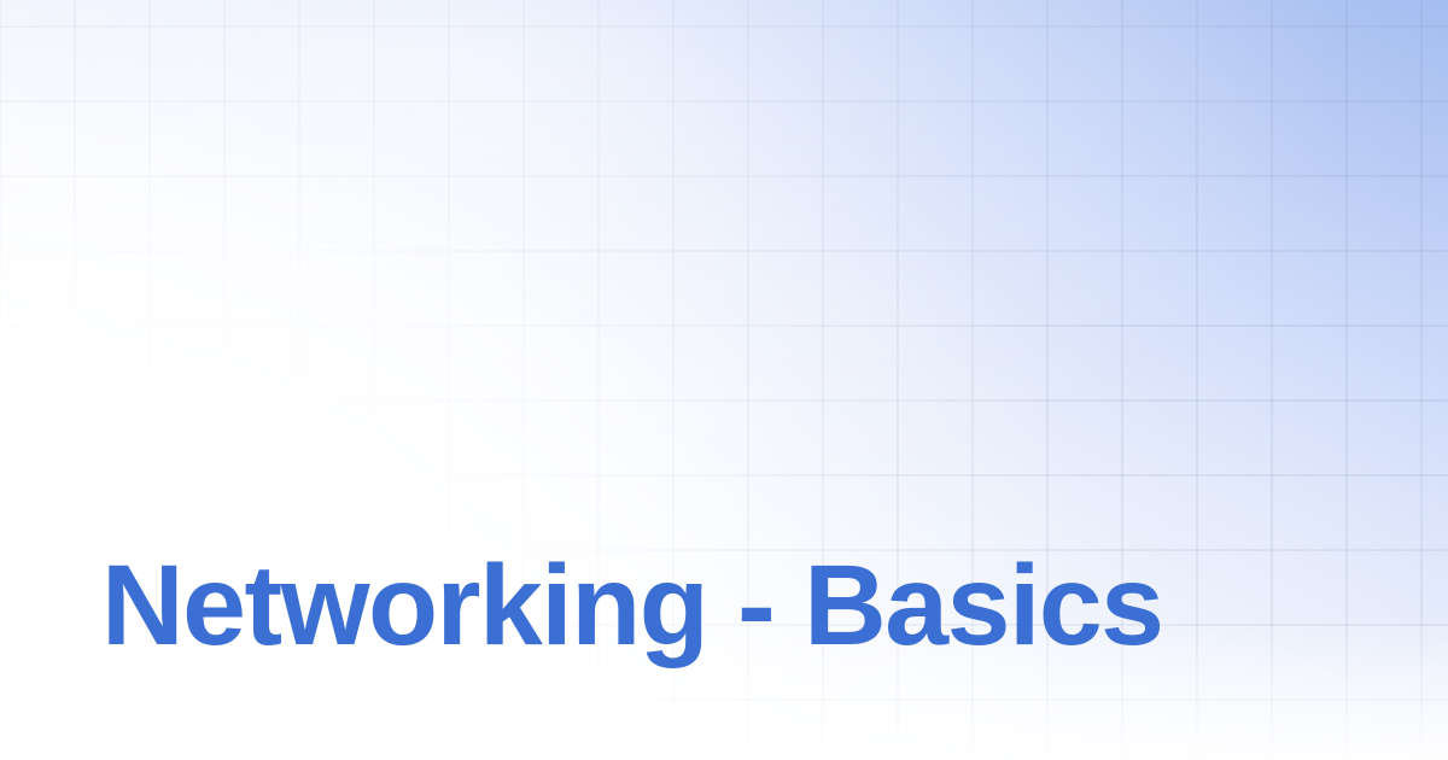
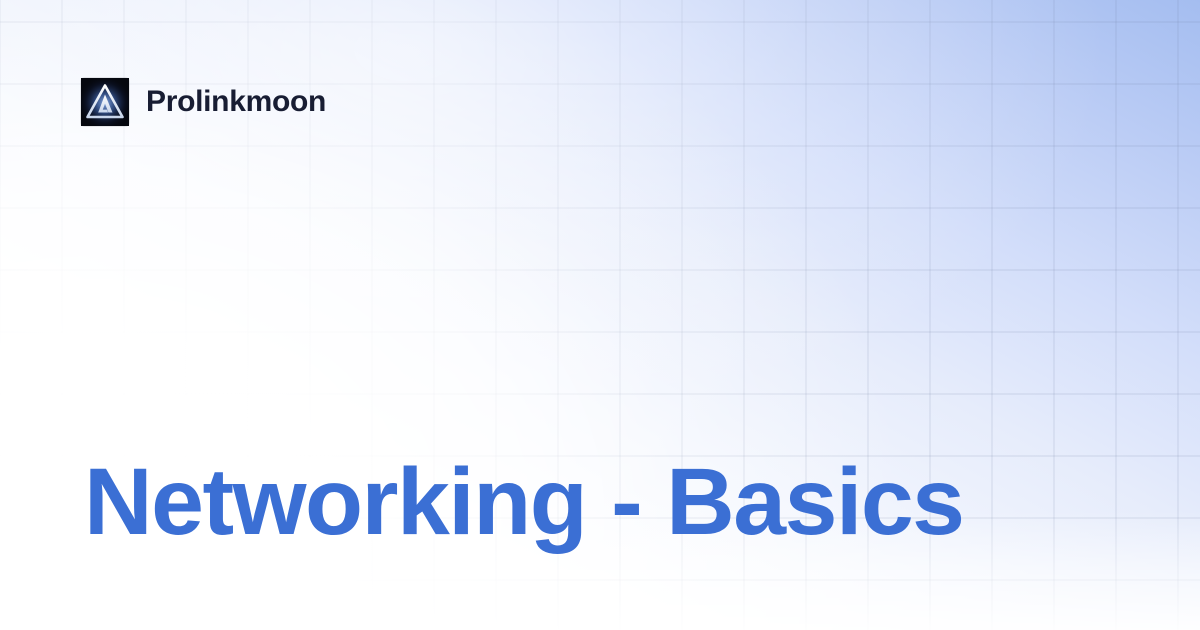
+ Prolinkmoon
  Networking - Basics
